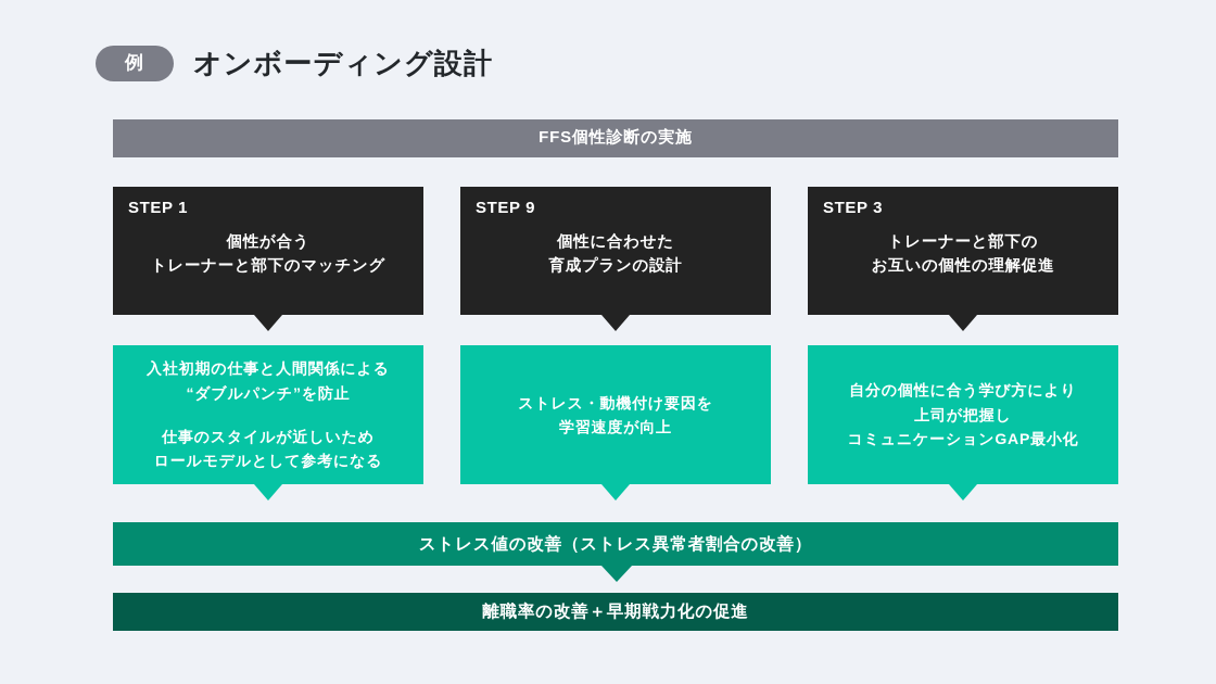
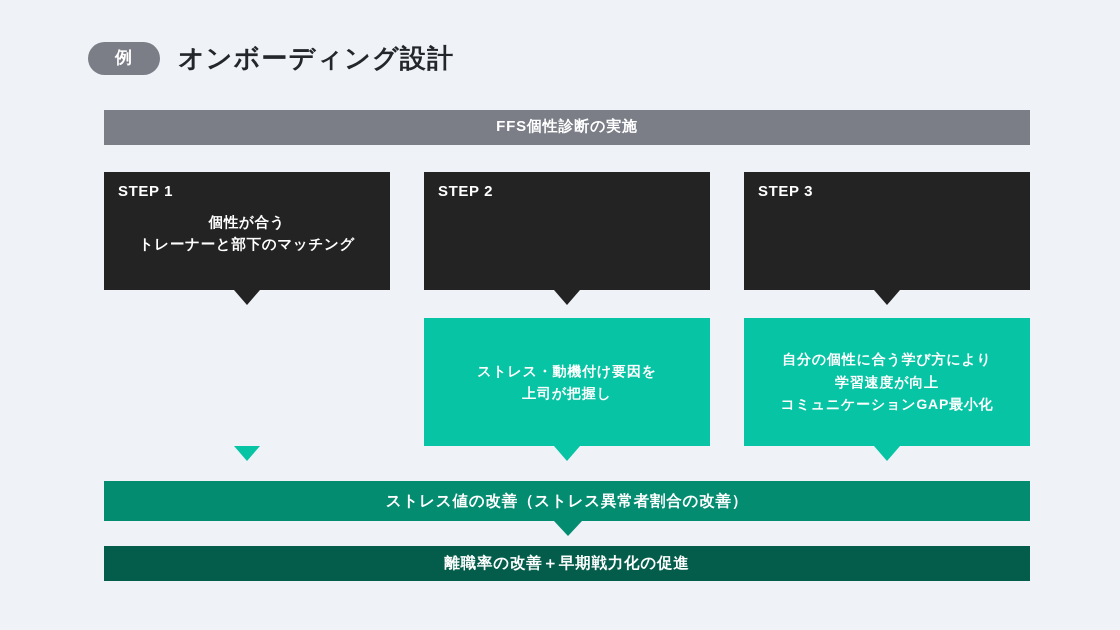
  例
  オンボーディング設計
  FFS個性診断の実施
  STEP 1
  個性が合う
  トレーナーと部下のマッチング
- STEP 9
+ STEP 2
- 個性に合わせた
- 育成プランの設計
  STEP 3
- トレーナーと部下の
- お互いの個性の理解促進
- 入社初期の仕事と人間関係による
- “ダブルパンチ”を防止
- 仕事のスタイルが近しいため
- ロールモデルとして参考になる
  ストレス・動機付け要因を
- 学習速度が向上
+ 上司が把握し
  自分の個性に合う学び方により
- 上司が把握し
+ 学習速度が向上
  コミュニケーションGAP最小化
  ストレス値の改善（ストレス異常者割合の改善）
  離職率の改善＋早期戦力化の促進
